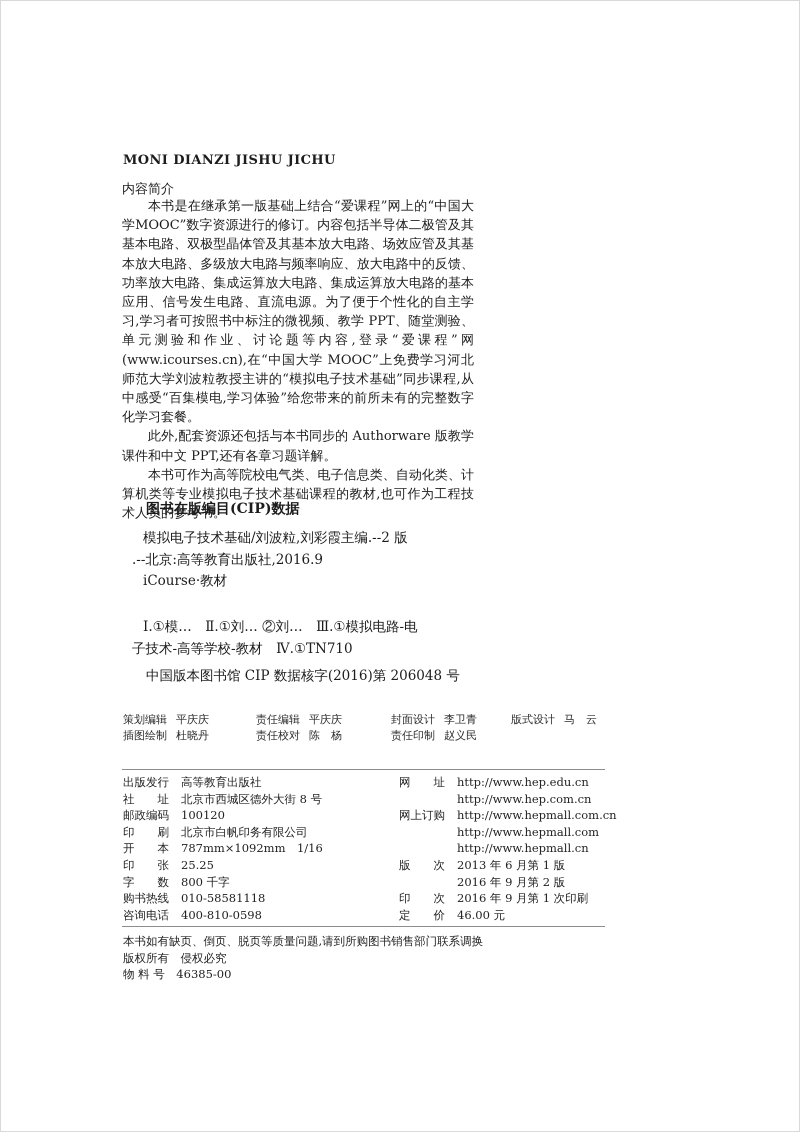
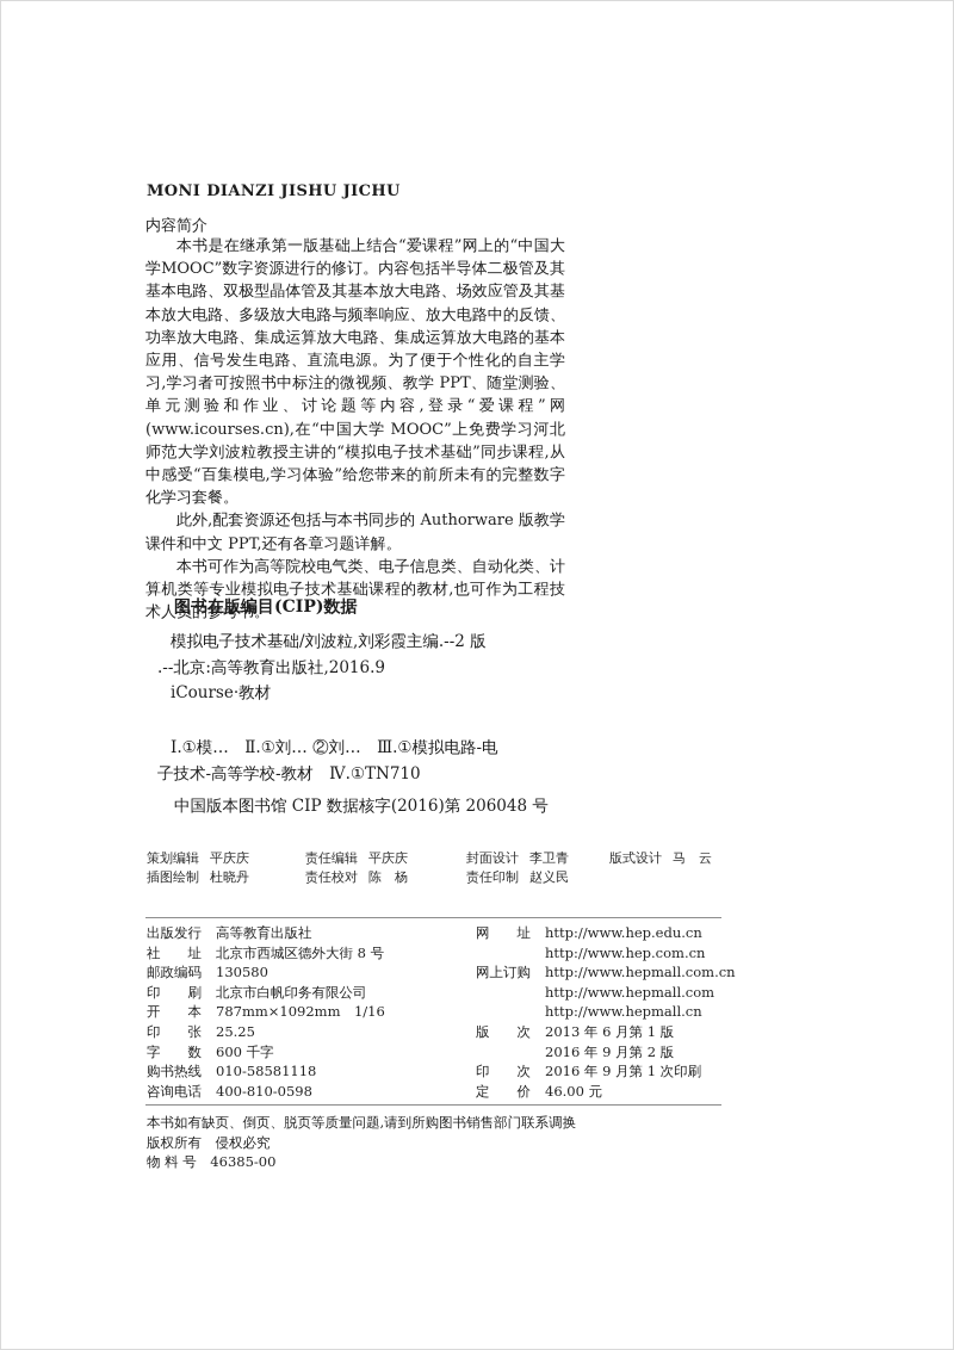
  MONI DIANZI JISHU JICHU
  内容简介
  本书是在继承第一版基础上结合“爱课程”网上的“中国大学MOOC”数字资源进行的修订。内容包括半导体二极管及其基本电路、双极型晶体管及其基本放大电路、场效应管及其基本放大电路、多级放大电路与频率响应、放大电路中的反馈、功率放大电路、集成运算放大电路、集成运算放大电路的基本应用、信号发生电路、直流电源。为了便于个性化的自主学习,学习者可按照书中标注的微视频、教学 PPT、随堂测验、单元测验和作业、讨论题等内容,登录“爱课程”网(www.icourses.cn),在“中国大学 MOOC”上免费学习河北师范大学刘波粒教授主讲的“模拟电子技术基础”同步课程,从中感受“百集模电,学习体验”给您带来的前所未有的完整数字化学习套餐。
  此外,配套资源还包括与本书同步的 Authorware 版教学课件和中文 PPT,还有各章习题详解。
  本书可作为高等院校电气类、电子信息类、自动化类、计算机类等专业模拟电子技术基础课程的教材,也可作为工程技术人员的参考书。
  图书在版编目(CIP)数据
  模拟电子技术基础/刘波粒,刘彩霞主编.--2 版
  .--北京:高等教育出版社,2016.9
  iCourse·教材
  Ⅰ.①模… Ⅱ.①刘… ②刘… Ⅲ.①模拟电路-电
  子技术-高等学校-教材 Ⅳ.①TN710
  中国版本图书馆 CIP 数据核字(2016)第 206048 号
  策划编辑
  平庆庆
  责任编辑
  平庆庆
  封面设计
  李卫青
  版式设计
  马 云
  插图绘制
  杜晓丹
  责任校对
  陈 杨
  责任印制
  赵义民
  出版发行
  高等教育出版社
  社 址
  北京市西城区德外大街 8 号
  邮政编码
- 100120
+ 130580
  印 刷
  北京市白帆印务有限公司
  开 本
  787mm×1092mm 1/16
  印 张
  25.25
  字 数
- 800 千字
+ 600 千字
  购书热线
  010-58581118
  咨询电话
  400-810-0598
  网 址
  http://www.hep.edu.cn
  http://www.hep.com.cn
  网上订购
  http://www.hepmall.com.cn
  http://www.hepmall.com
  http://www.hepmall.cn
  版 次
  2013 年 6 月第 1 版
  2016 年 9 月第 2 版
  印 次
  2016 年 9 月第 1 次印刷
  定 价
  46.00 元
  本书如有缺页、倒页、脱页等质量问题,请到所购图书销售部门联系调换
  版权所有 侵权必究
  物 料 号 46385-00
